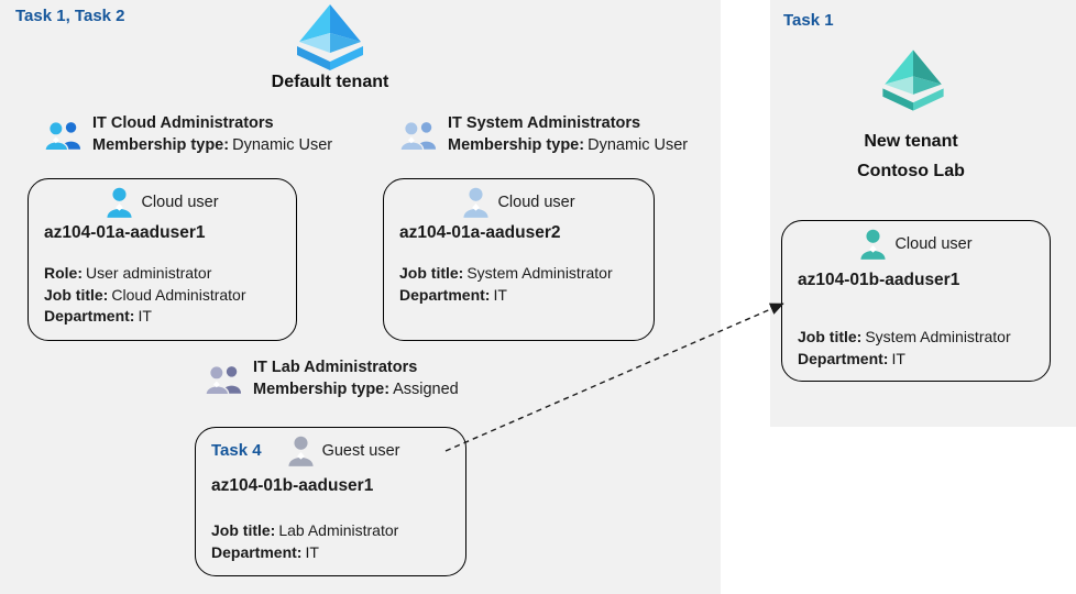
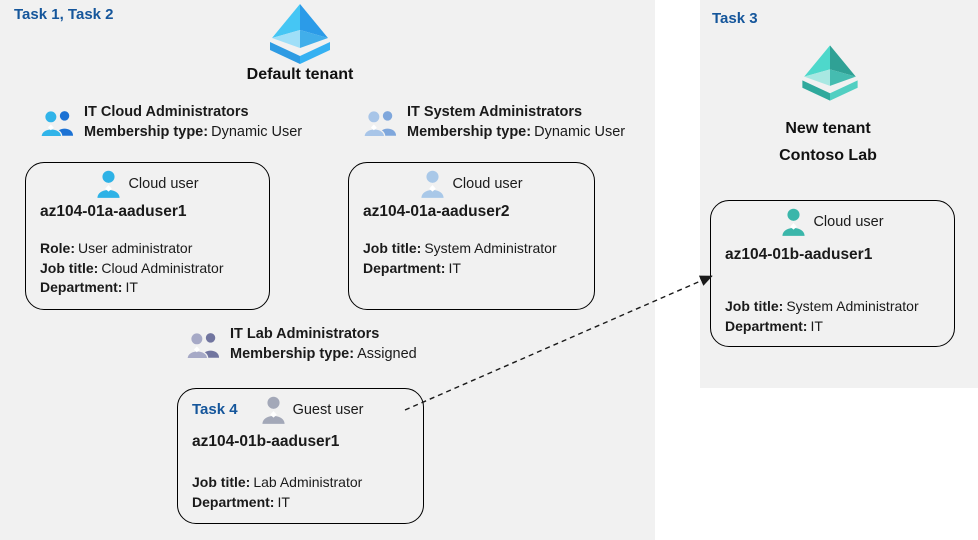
  Task 1, Task 2
  Default tenant
  IT Cloud Administrators
  Membership type: Dynamic User
  Cloud user
  az104-01a-aaduser1
  Role: User administrator
  Job title: Cloud Administrator
  Department: IT
  IT System Administrators
  Membership type: Dynamic User
  Cloud user
  az104-01a-aaduser2
  Job title: System Administrator
  Department: IT
  IT Lab Administrators
  Membership type: Assigned
  Task 4
  Guest user
  az104-01b-aaduser1
  Job title: Lab Administrator
  Department: IT
- Task 1
+ Task 3
  New tenant
  Contoso Lab
  Cloud user
  az104-01b-aaduser1
  Job title: System Administrator
  Department: IT
